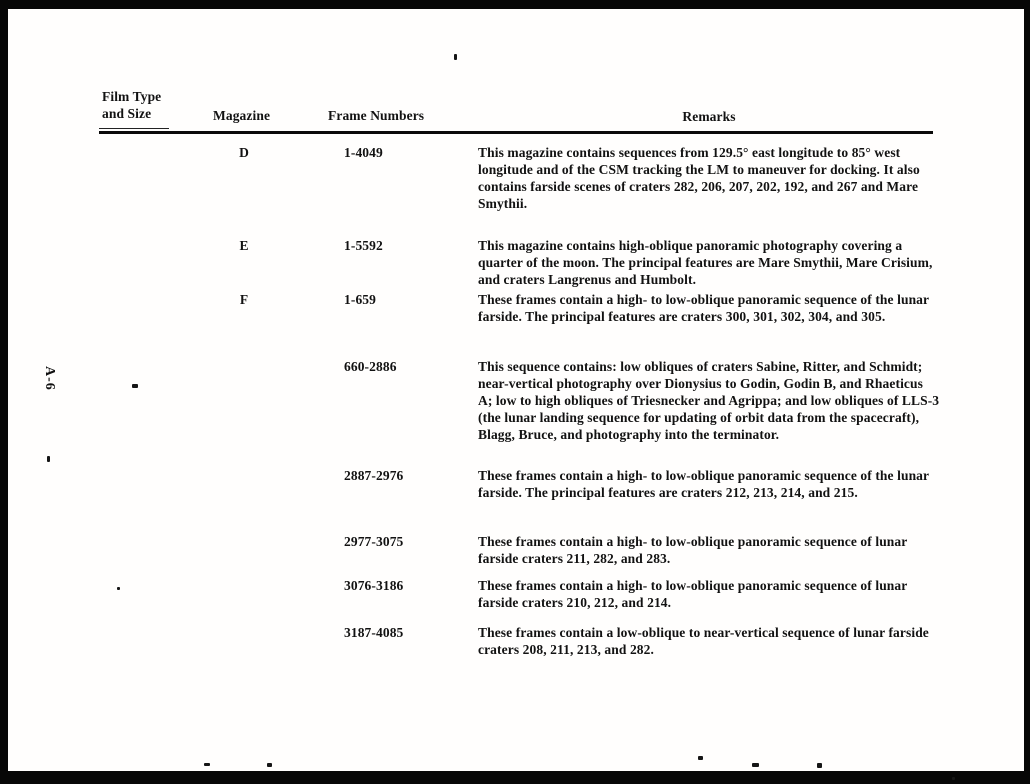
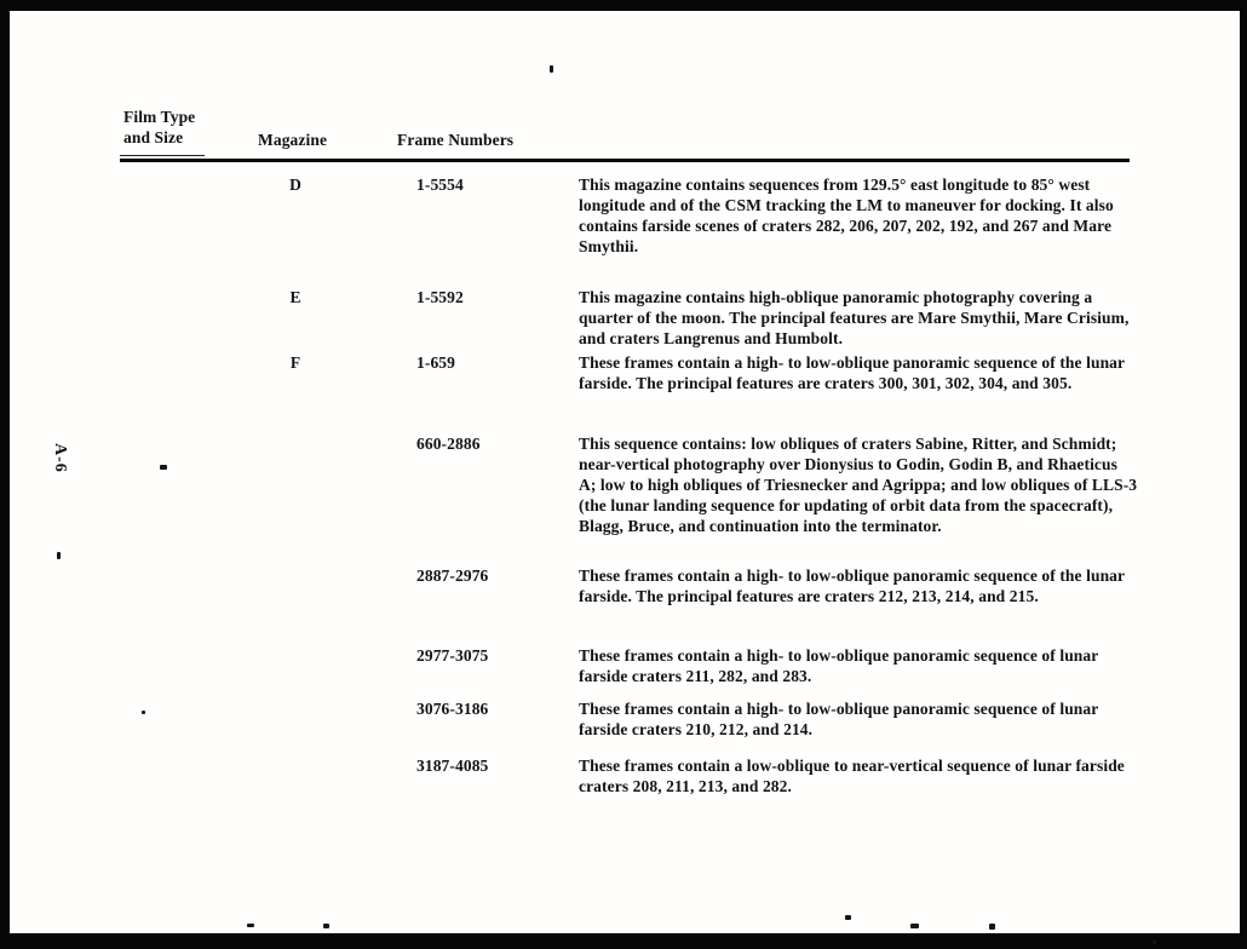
  Film Type
  and Size
  Magazine
  Frame Numbers
- Remarks
  D
- 1-4049
+ 1-5554
  This magazine contains sequences from 129.5° east longitude to 85° west longitude and of the CSM tracking the LM to maneuver for docking. It also contains farside scenes of craters 282, 206, 207, 202, 192, and 267 and Mare Smythii.
  E
  1-5592
  This magazine contains high-oblique panoramic photography covering a quarter of the moon. The principal features are Mare Smythii, Mare Crisium, and craters Langrenus and Humbolt.
  F
  1-659
  These frames contain a high- to low-oblique panoramic sequence of the lunar farside. The principal features are craters 300, 301, 302, 304, and 305.
  660-2886
- This sequence contains: low obliques of craters Sabine, Ritter, and Schmidt; near-vertical photography over Dionysius to Godin, Godin B, and Rhaeticus A; low to high obliques of Triesnecker and Agrippa; and low obliques of LLS-3 (the lunar landing sequence for updating of orbit data from the spacecraft), Blagg, Bruce, and photography into the terminator.
+ This sequence contains: low obliques of craters Sabine, Ritter, and Schmidt; near-vertical photography over Dionysius to Godin, Godin B, and Rhaeticus A; low to high obliques of Triesnecker and Agrippa; and low obliques of LLS-3 (the lunar landing sequence for updating of orbit data from the spacecraft), Blagg, Bruce, and continuation into the terminator.
  2887-2976
  These frames contain a high- to low-oblique panoramic sequence of the lunar farside. The principal features are craters 212, 213, 214, and 215.
  2977-3075
  These frames contain a high- to low-oblique panoramic sequence of lunar farside craters 211, 282, and 283.
  3076-3186
  These frames contain a high- to low-oblique panoramic sequence of lunar farside craters 210, 212, and 214.
  3187-4085
  These frames contain a low-oblique to near-vertical sequence of lunar farside craters 208, 211, 213, and 282.
